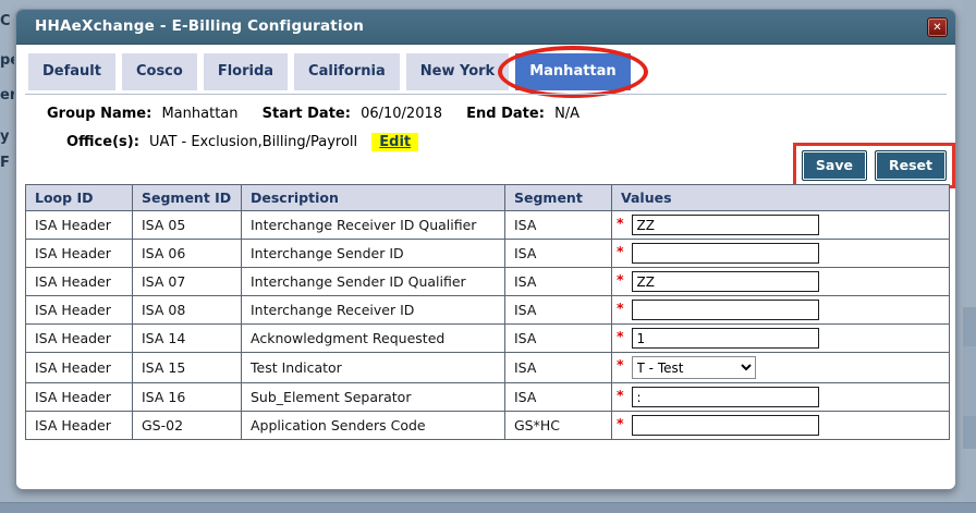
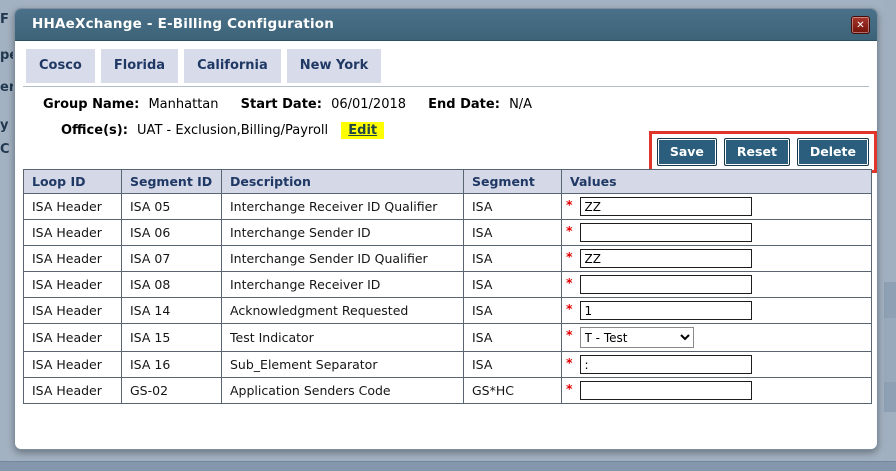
- C
+ F
  er
  y
- F
+ C
  HHAeXchange - E-Billing Configuration
  ✕
- Default
  Cosco
  Florida
  California
  New York
- Manhattan
- Group Name: Manhattan Start Date: 06/10/2018 End Date: N/A
+ Group Name: Manhattan Start Date: 06/01/2018 End Date: N/A
  Office(s): UAT - Exclusion,Billing/Payroll Edit
  Save
  Reset
+ Delete
  Loop ID	Segment ID	Description	Segment	Values
  ISA Header	ISA 05	Interchange Receiver ID Qualifier	ISA	* ZZ
  ISA Header	ISA 06	Interchange Sender ID	ISA	*
  ISA Header	ISA 07	Interchange Sender ID Qualifier	ISA	* ZZ
  ISA Header	ISA 08	Interchange Receiver ID	ISA	*
  ISA Header	ISA 14	Acknowledgment Requested	ISA	* 1
  ISA Header	ISA 15	Test Indicator	ISA	* T - Test
  ISA Header	ISA 16	Sub_Element Separator	ISA	* :
  ISA Header	GS-02	Application Senders Code	GS*HC	*
